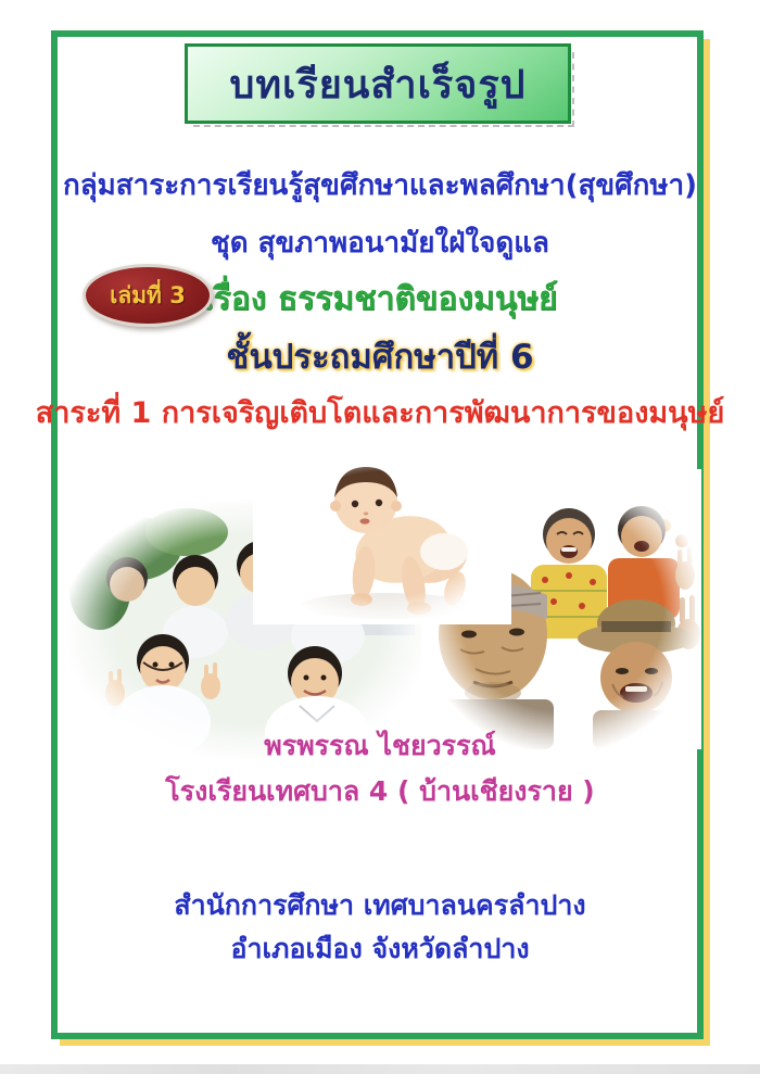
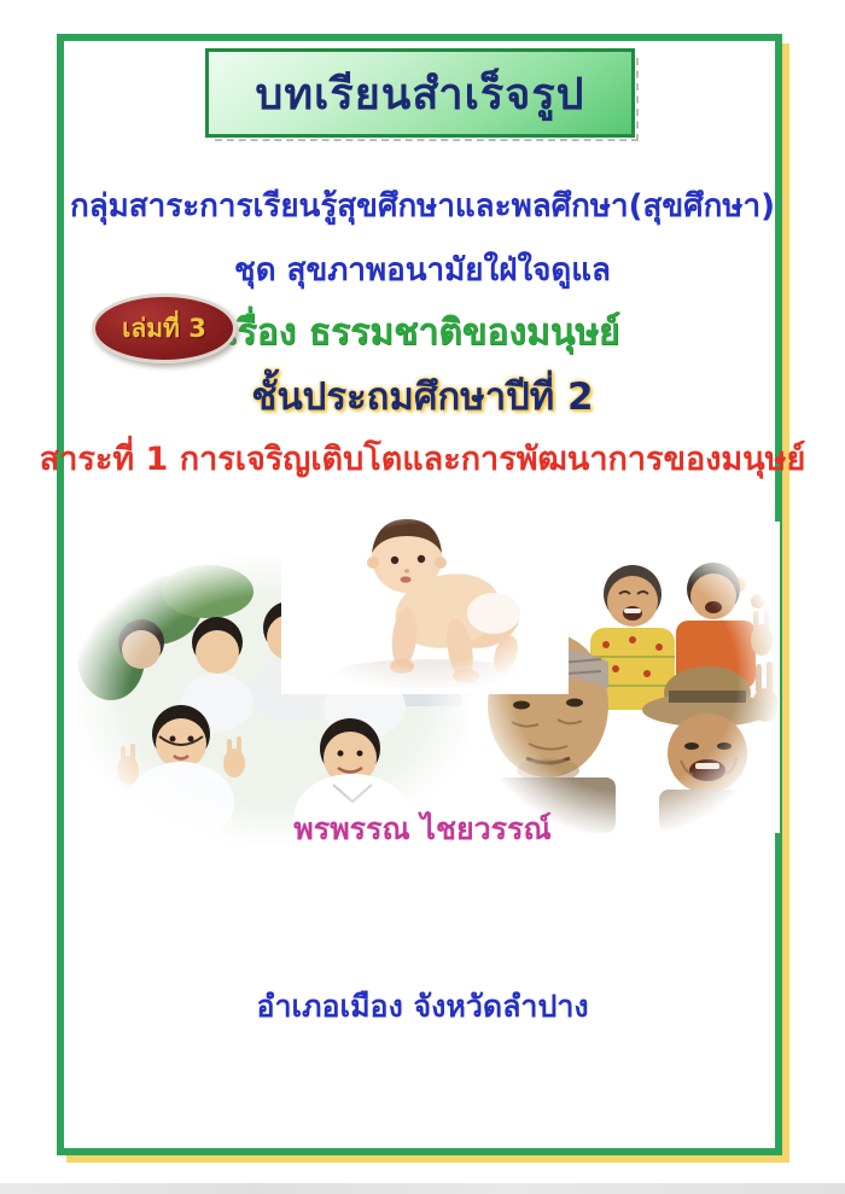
  บทเรียนสำเร็จรูป
  กลุ่มสาระการเรียนรู้สุขศึกษาและพลศึกษา(สุขศึกษา)
  ชุด สุขภาพอนามัยใฝ่ใจดูแล
  เล่มที่ 3
  รื่อง ธรรมชาติของมนุษย์
- ชั้นประถมศึกษาปีที่ 6
+ ชั้นประถมศึกษาปีที่ 2
  สาระที่ 1 การเจริญเติบโตและการพัฒนาการของมนุษย์
  พรพรรณ ไชยวรรณ์
- โรงเรียนเทศบาล 4 ( บ้านเชียงราย )
- สำนักการศึกษา เทศบาลนครลำปาง
  อำเภอเมือง จังหวัดลำปาง
